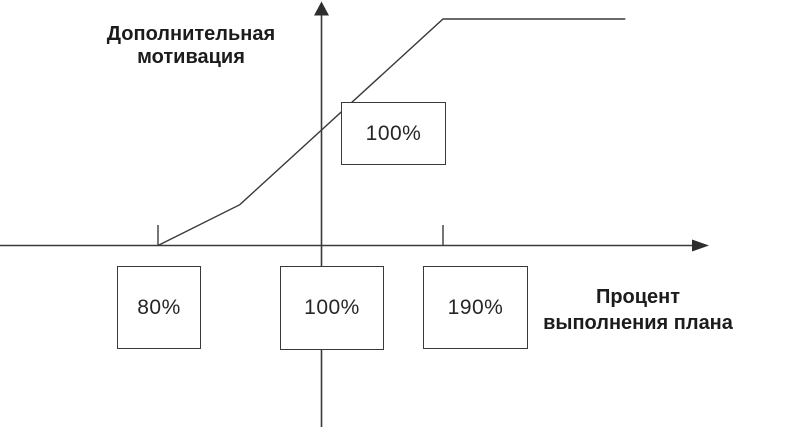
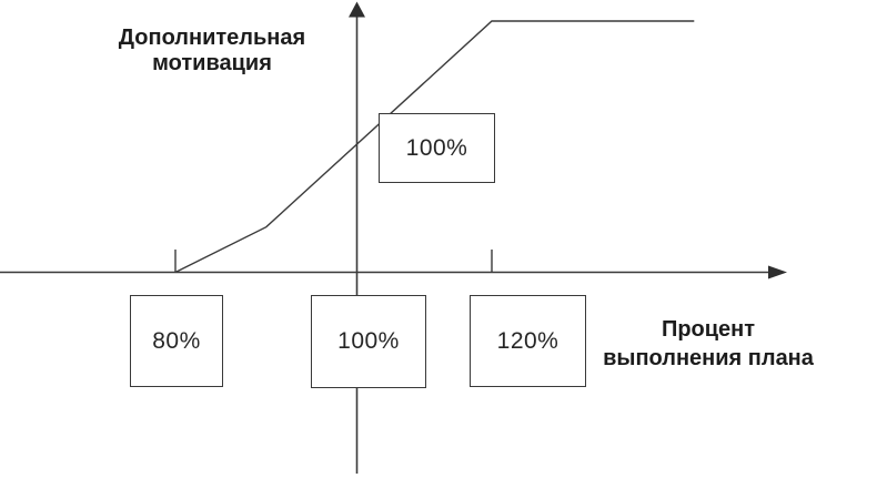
  Дополнительная
  мотивация
  Процент
  выполнения плана
  100%
  80%
  100%
- 190%
+ 120%
